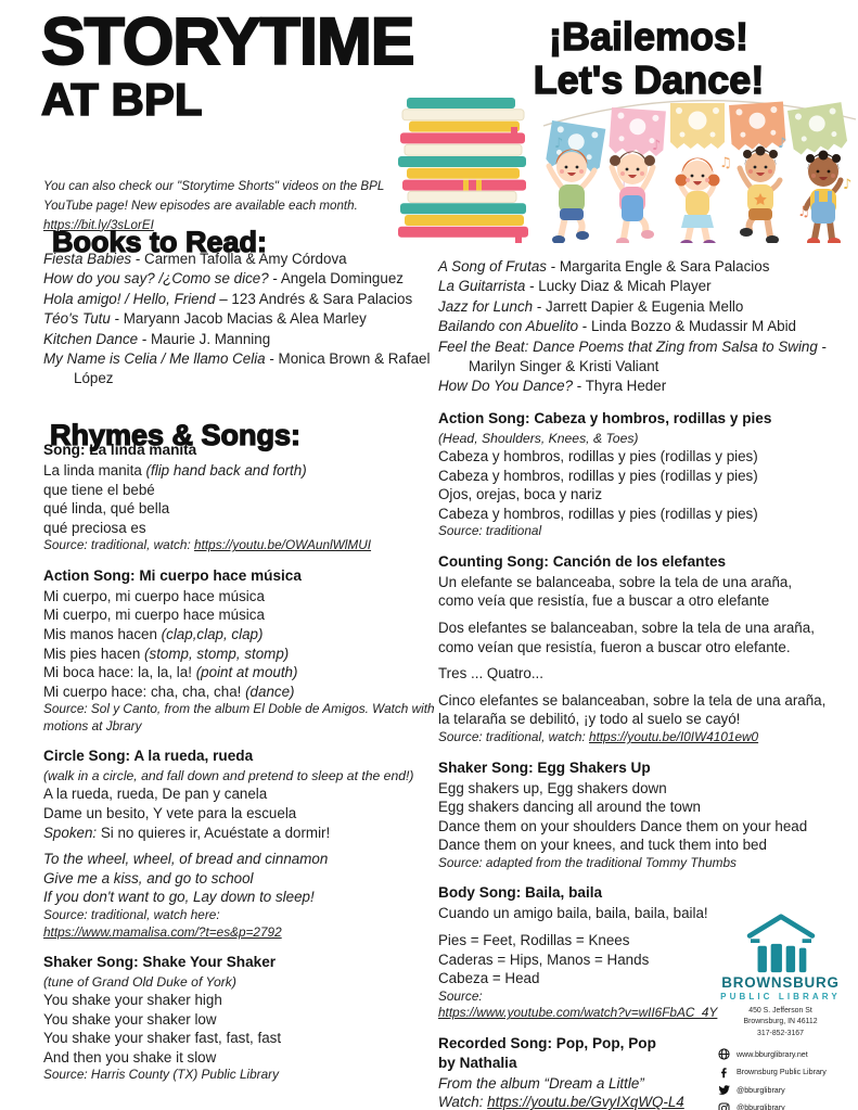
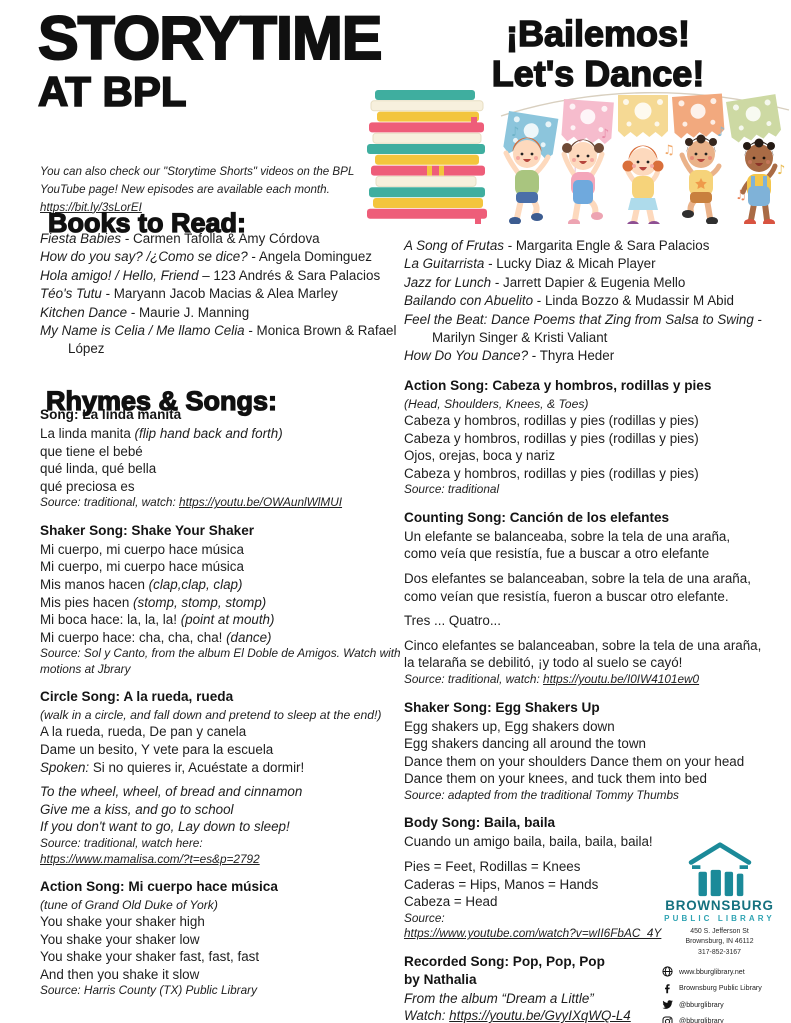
  STORYTIME
  AT BPL
  You can also check our "Storytime Shorts" videos on the BPL YouTube page! New episodes are available each month. https://bit.ly/3sLorEI
  ¡Bailemos!
  Let's Dance!
  ♪
  ♪
  ♫
  ♪
  ♪
  ♪
  ♫
  Books to Read:
  Fiesta Babies - Carmen Tafolla & Amy Córdova
  How do you say? /¿Como se dice? - Angela Dominguez
  Hola amigo! / Hello, Friend – 123 Andrés & Sara Palacios
  Téo's Tutu - Maryann Jacob Macias & Alea Marley
  Kitchen Dance - Maurie J. Manning
  My Name is Celia / Me llamo Celia - Monica Brown & Rafael López
  A Song of Frutas - Margarita Engle & Sara Palacios
  La Guitarrista - Lucky Diaz & Micah Player
  Jazz for Lunch - Jarrett Dapier & Eugenia Mello
  Bailando con Abuelito - Linda Bozzo & Mudassir M Abid
  Feel the Beat: Dance Poems that Zing from Salsa to Swing - Marilyn Singer & Kristi Valiant
  How Do You Dance? - Thyra Heder
  Rhymes & Songs:
  Song: La linda manita
  La linda manita (flip hand back and forth)
  que tiene el bebé
  qué linda, qué bella
  qué preciosa es
  Source: traditional, watch: https://youtu.be/OWAunlWlMUI
- Action Song: Mi cuerpo hace música
+ Shaker Song: Shake Your Shaker
  Mi cuerpo, mi cuerpo hace música
  Mi cuerpo, mi cuerpo hace música
  Mis manos hacen (clap,clap, clap)
  Mis pies hacen (stomp, stomp, stomp)
  Mi boca hace: la, la, la! (point at mouth)
  Mi cuerpo hace: cha, cha, cha! (dance)
  Source: Sol y Canto, from the album El Doble de Amigos. Watch with motions at Jbrary
  Circle Song: A la rueda, rueda
  (walk in a circle, and fall down and pretend to sleep at the end!)
  A la rueda, rueda, De pan y canela
  Dame un besito, Y vete para la escuela
  Spoken: Si no quieres ir, Acuéstate a dormir!
  To the wheel, wheel, of bread and cinnamon
  Give me a kiss, and go to school
  If you don't want to go, Lay down to sleep!
  Source: traditional, watch here:
  https://www.mamalisa.com/?t=es&p=2792
- Shaker Song: Shake Your Shaker
+ Action Song: Mi cuerpo hace música
  (tune of Grand Old Duke of York)
  You shake your shaker high
  You shake your shaker low
  You shake your shaker fast, fast, fast
  And then you shake it slow
  Source: Harris County (TX) Public Library
  Action Song: Cabeza y hombros, rodillas y pies
  (Head, Shoulders, Knees, & Toes)
  Cabeza y hombros, rodillas y pies (rodillas y pies)
  Cabeza y hombros, rodillas y pies (rodillas y pies)
  Ojos, orejas, boca y nariz
  Cabeza y hombros, rodillas y pies (rodillas y pies)
  Source: traditional
  Counting Song: Canción de los elefantes
  Un elefante se balanceaba, sobre la tela de una araña,
  como veía que resistía, fue a buscar a otro elefante
  Dos elefantes se balanceaban, sobre la tela de una araña,
  como veían que resistía, fueron a buscar otro elefante.
  Tres ... Quatro...
  Cinco elefantes se balanceaban, sobre la tela de una araña,
  la telaraña se debilitó, ¡y todo al suelo se cayó!
  Source: traditional, watch: https://youtu.be/I0IW4101ew0
  Shaker Song: Egg Shakers Up
  Egg shakers up, Egg shakers down
  Egg shakers dancing all around the town
  Dance them on your shoulders Dance them on your head
  Dance them on your knees, and tuck them into bed
  Source: adapted from the traditional Tommy Thumbs
  Body Song: Baila, baila
  Cuando un amigo baila, baila, baila, baila!
  Pies = Feet, Rodillas = Knees
  Caderas = Hips, Manos = Hands
  Cabeza = Head
  Source:
  https://www.youtube.com/watch?v=wII6FbAC_4Y
  Recorded Song: Pop, Pop, Pop
  by Nathalia
  From the album “Dream a Little”
  Watch: https://youtu.be/GvyIXqWQ-L4
  BROWNSBURG
  PUBLIC LIBRARY
  www.bburglibrary.net
  Brownsburg Public Library
  @bburglibrary
  @bburglibrary
